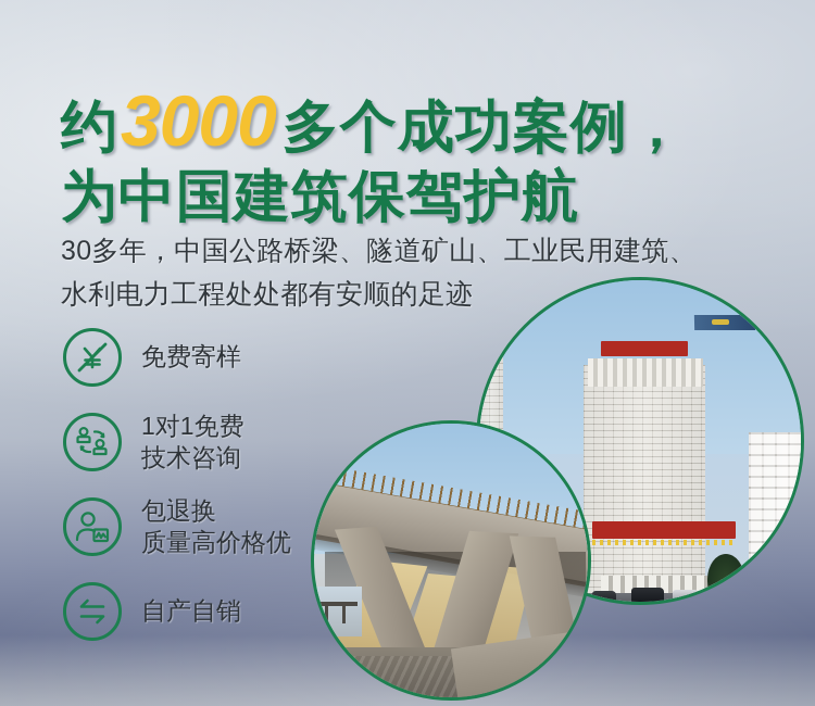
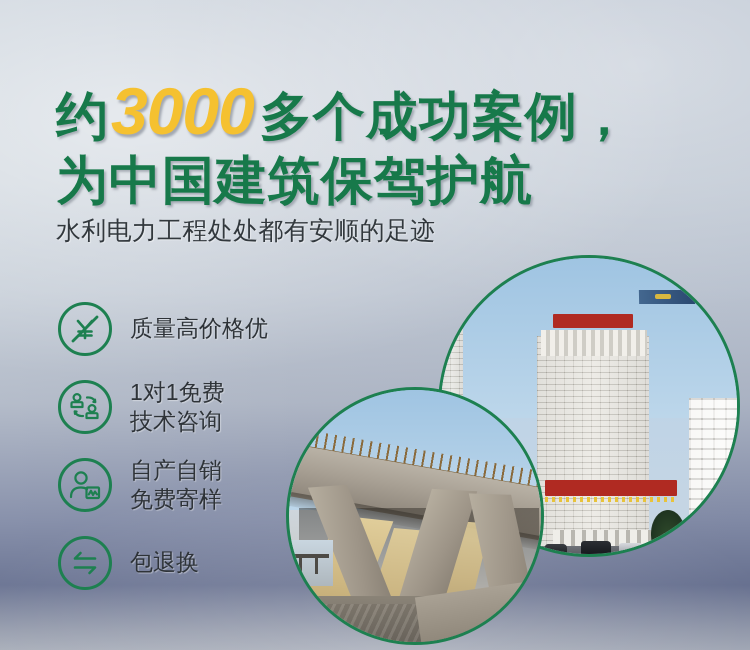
  约3000多个成功案例，
  为中国建筑保驾护航
- 30多年，中国公路桥梁、隧道矿山、工业民用建筑、
  水利电力工程处处都有安顺的足迹
- 免费寄样
+ 质量高价格优
  1对1免费
  技术咨询
- 包退换
+ 自产自销
- 质量高价格优
+ 免费寄样
- 自产自销
+ 包退换
